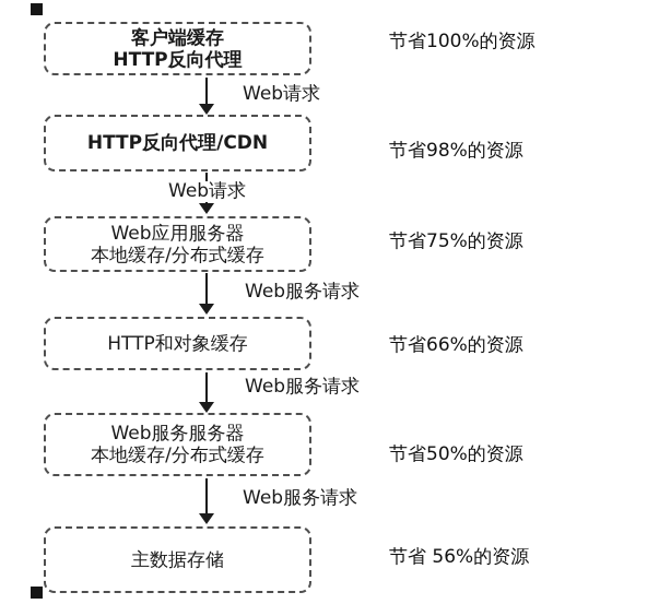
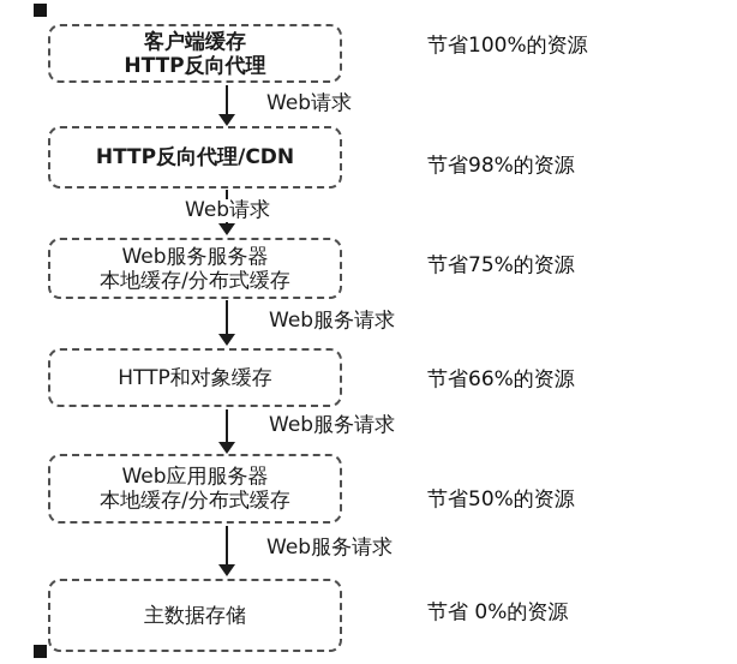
  客户端缓存
  HTTP反向代理
  HTTP反向代理/CDN
- Web应用服务器
+ Web服务服务器
  本地缓存/分布式缓存
  HTTP和对象缓存
- Web服务服务器
+ Web应用服务器
  本地缓存/分布式缓存
  主数据存储
  Web请求
  Web请求
  Web服务请求
  Web服务请求
  Web服务请求
  节省100%的资源
  节省98%的资源
  节省75%的资源
  节省66%的资源
  节省50%的资源
- 节省 56%的资源
+ 节省 0%的资源
